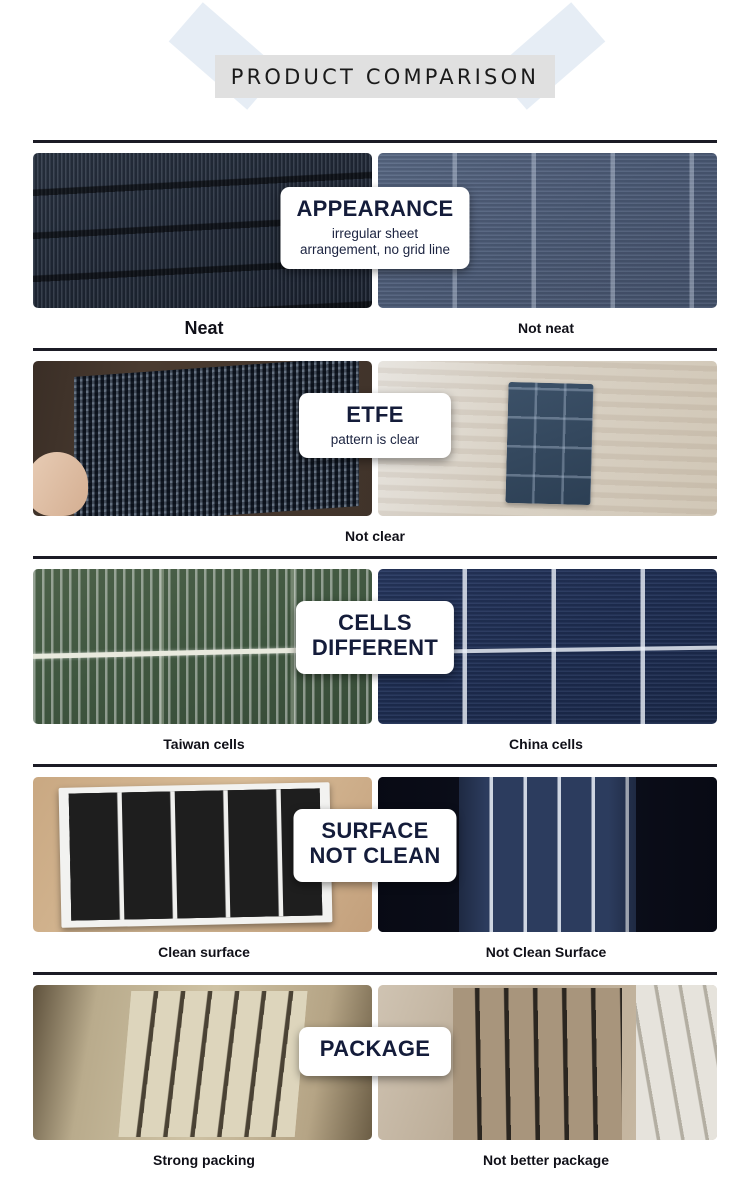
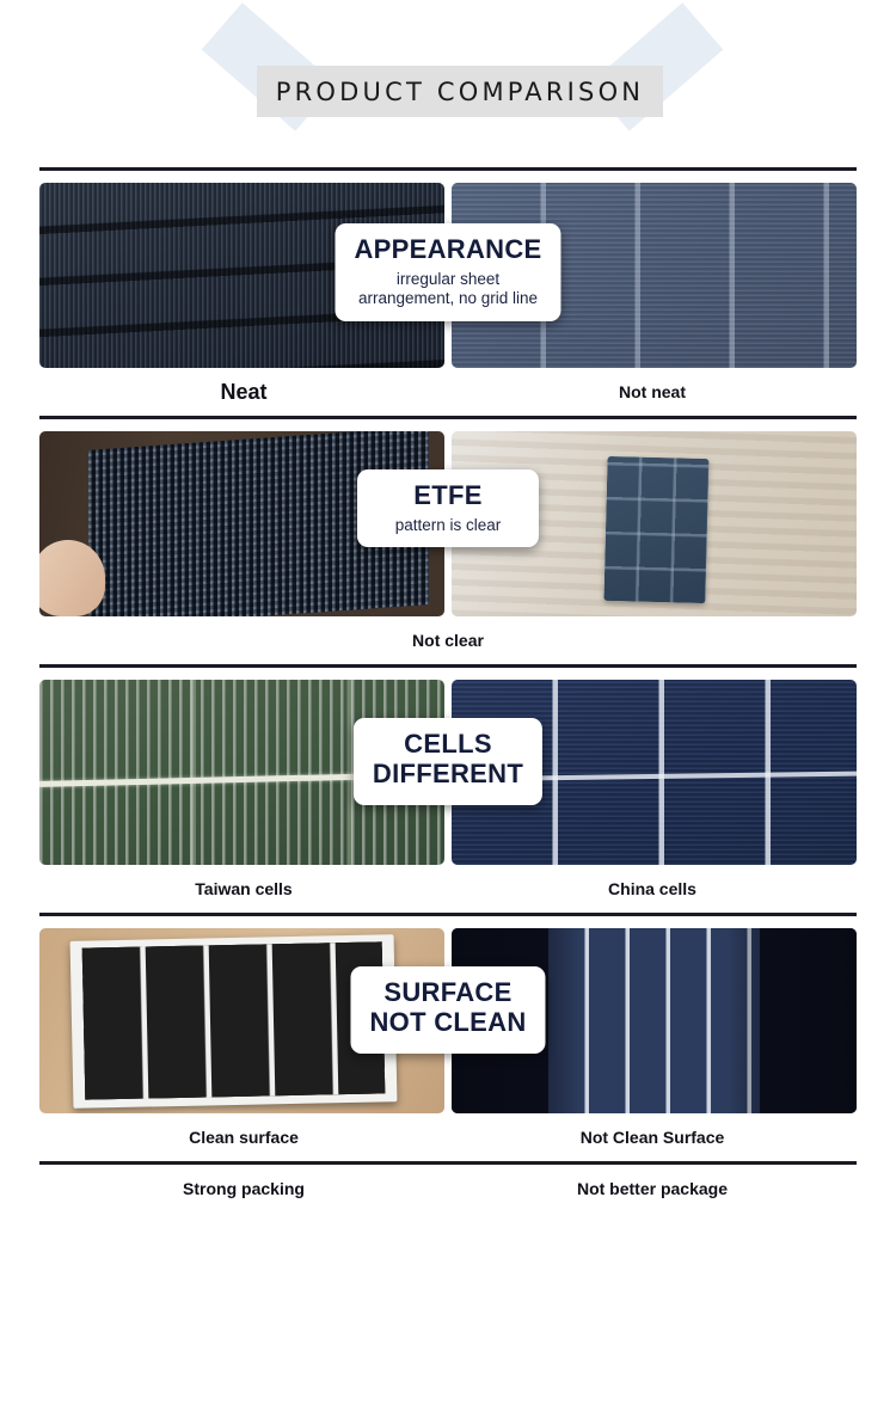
  PRODUCT COMPARISON
  APPEARANCE
  irregular sheet
  arrangement, no grid line
  Neat
  Not neat
  ETFE
  pattern is clear
  Not clear
  CELLS
  DIFFERENT
  Taiwan cells
  China cells
  SURFACE
  NOT CLEAN
  Clean surface
  Not Clean Surface
- PACKAGE
  Strong packing
  Not better package
